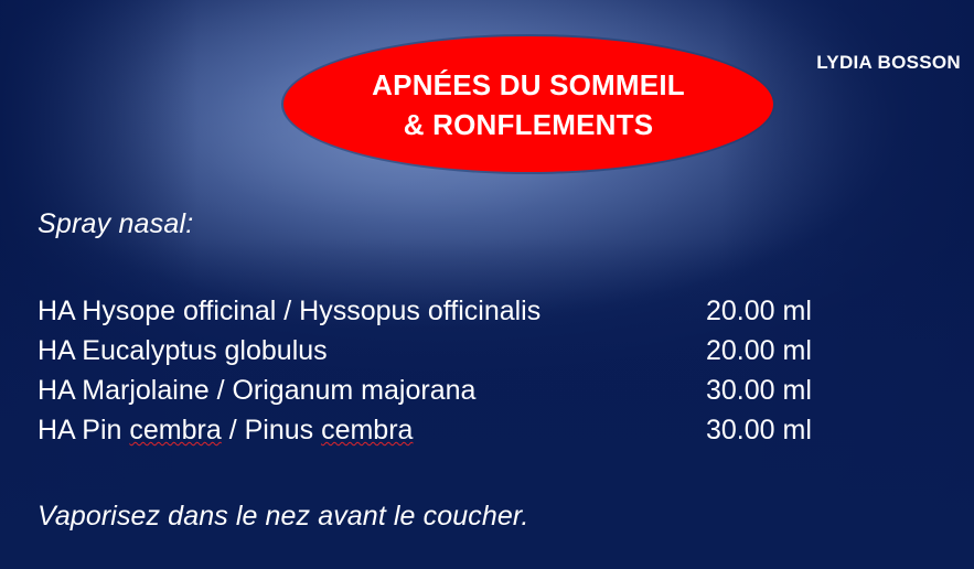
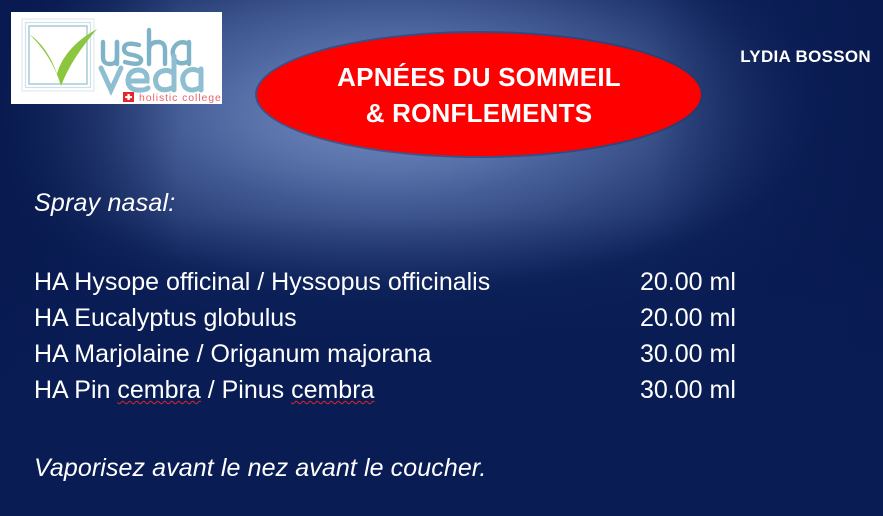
+ holistic college
  APNÉES DU SOMMEIL
  & RONFLEMENTS
  LYDIA BOSSON
  Spray nasal:
  HA Hysope officinal / Hyssopus officinalis
  20.00 ml
  HA Eucalyptus globulus
  20.00 ml
  HA Marjolaine / Origanum majorana
  30.00 ml
  HA Pin cembra / Pinus cembra
  30.00 ml
- Vaporisez dans le nez avant le coucher.
+ Vaporisez avant le nez avant le coucher.
